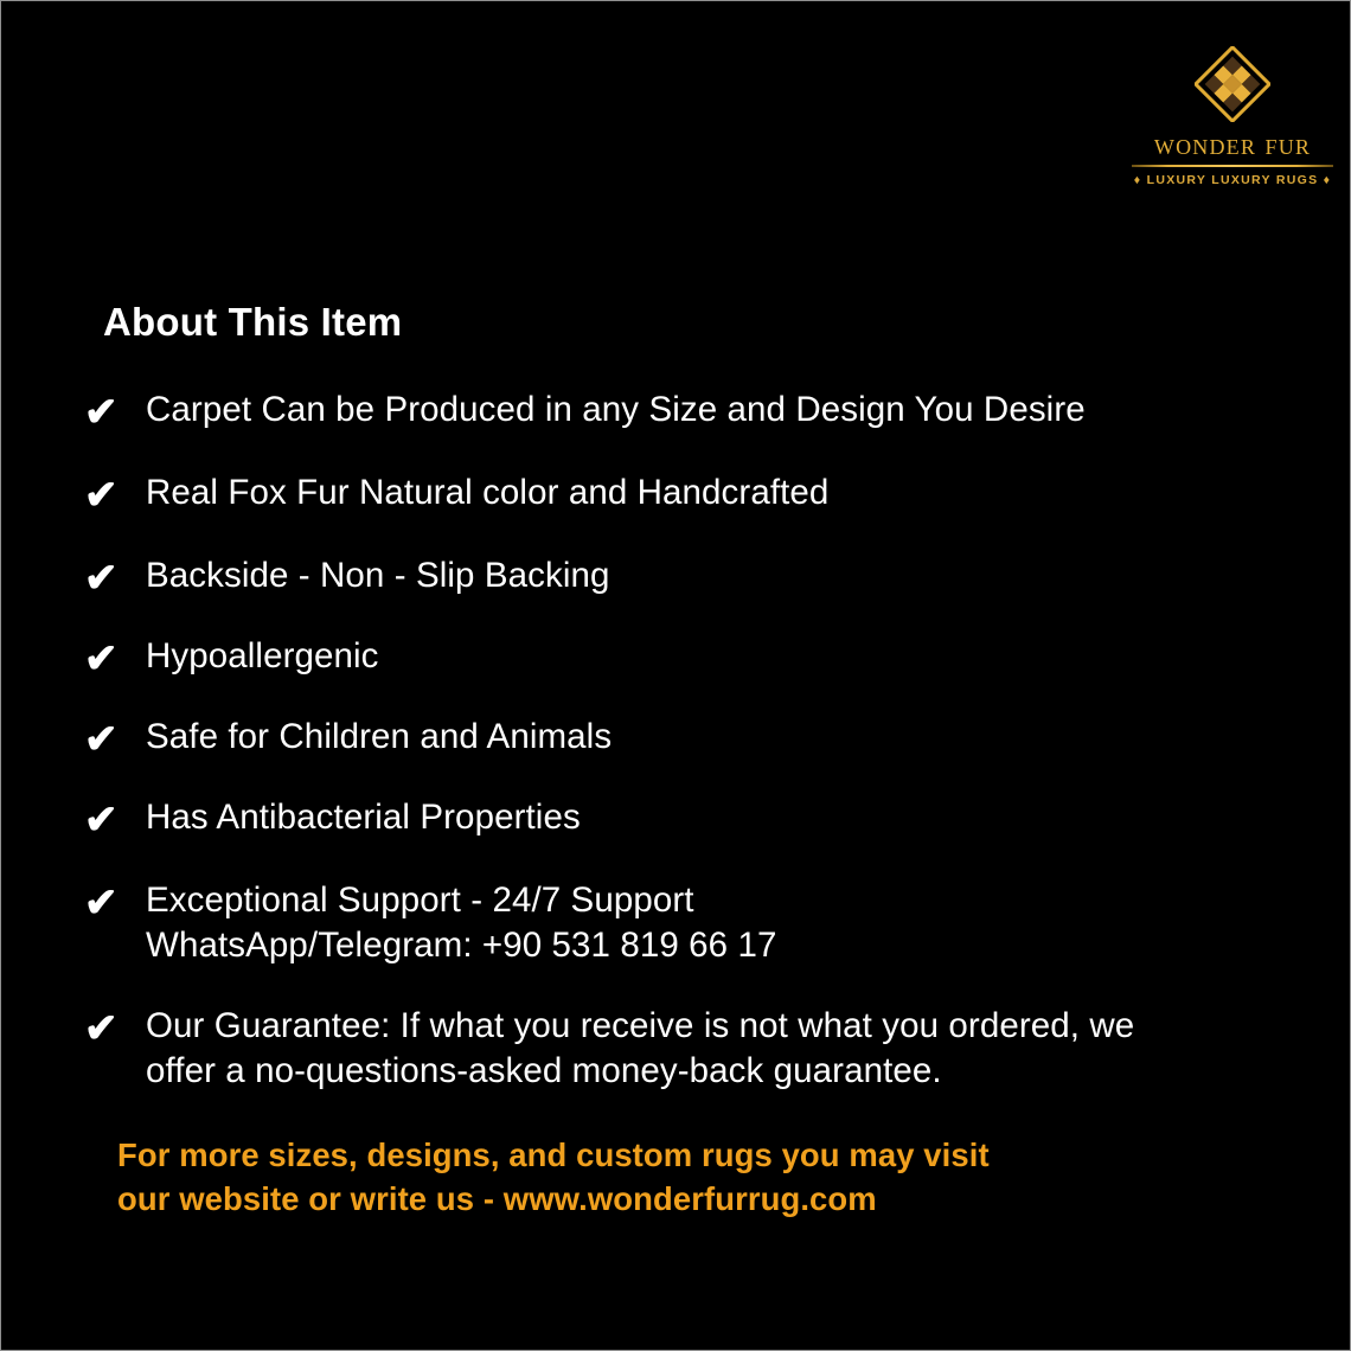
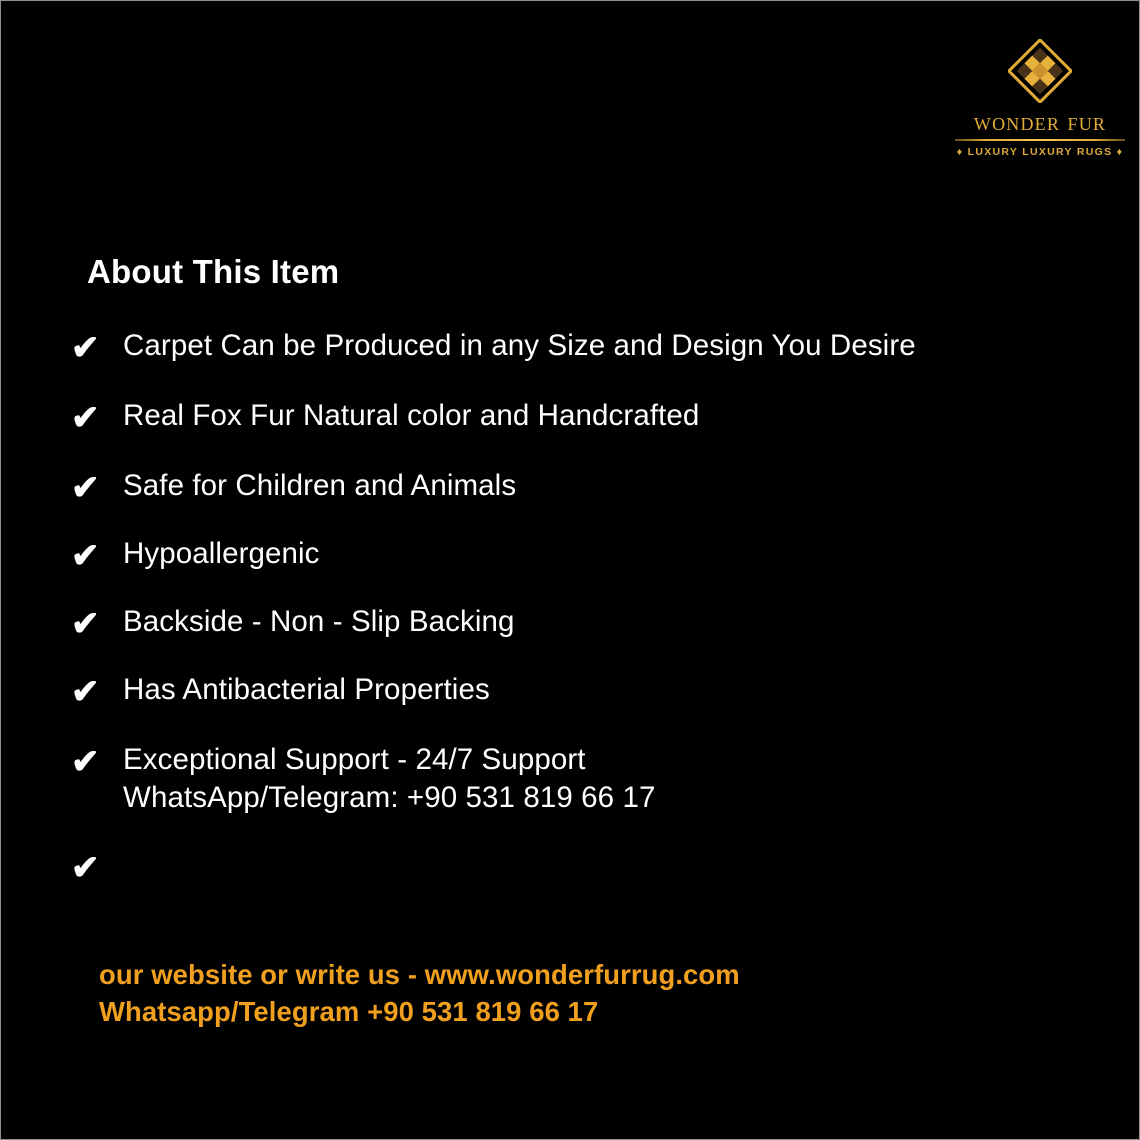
  wonder fur
  ♦ LUXURY LUXURY RUGS ♦
  About This Item
  ✔
  Carpet Can be Produced in any Size and Design You Desire
  ✔
  Real Fox Fur Natural color and Handcrafted
  ✔
- Backside - Non - Slip Backing
+ Safe for Children and Animals
  ✔
  Hypoallergenic
  ✔
- Safe for Children and Animals
+ Backside - Non - Slip Backing
  ✔
  Has Antibacterial Properties
  ✔
  Exceptional Support - 24/7 Support
  WhatsApp/Telegram: +90 531 819 66 17
  ✔
- Our Guarantee: If what you receive is not what you ordered, we
- offer a no-questions-asked money-back guarantee.
- For more sizes, designs, and custom rugs you may visit
  our website or write us - www.wonderfurrug.com
+ Whatsapp/Telegram +90 531 819 66 17
